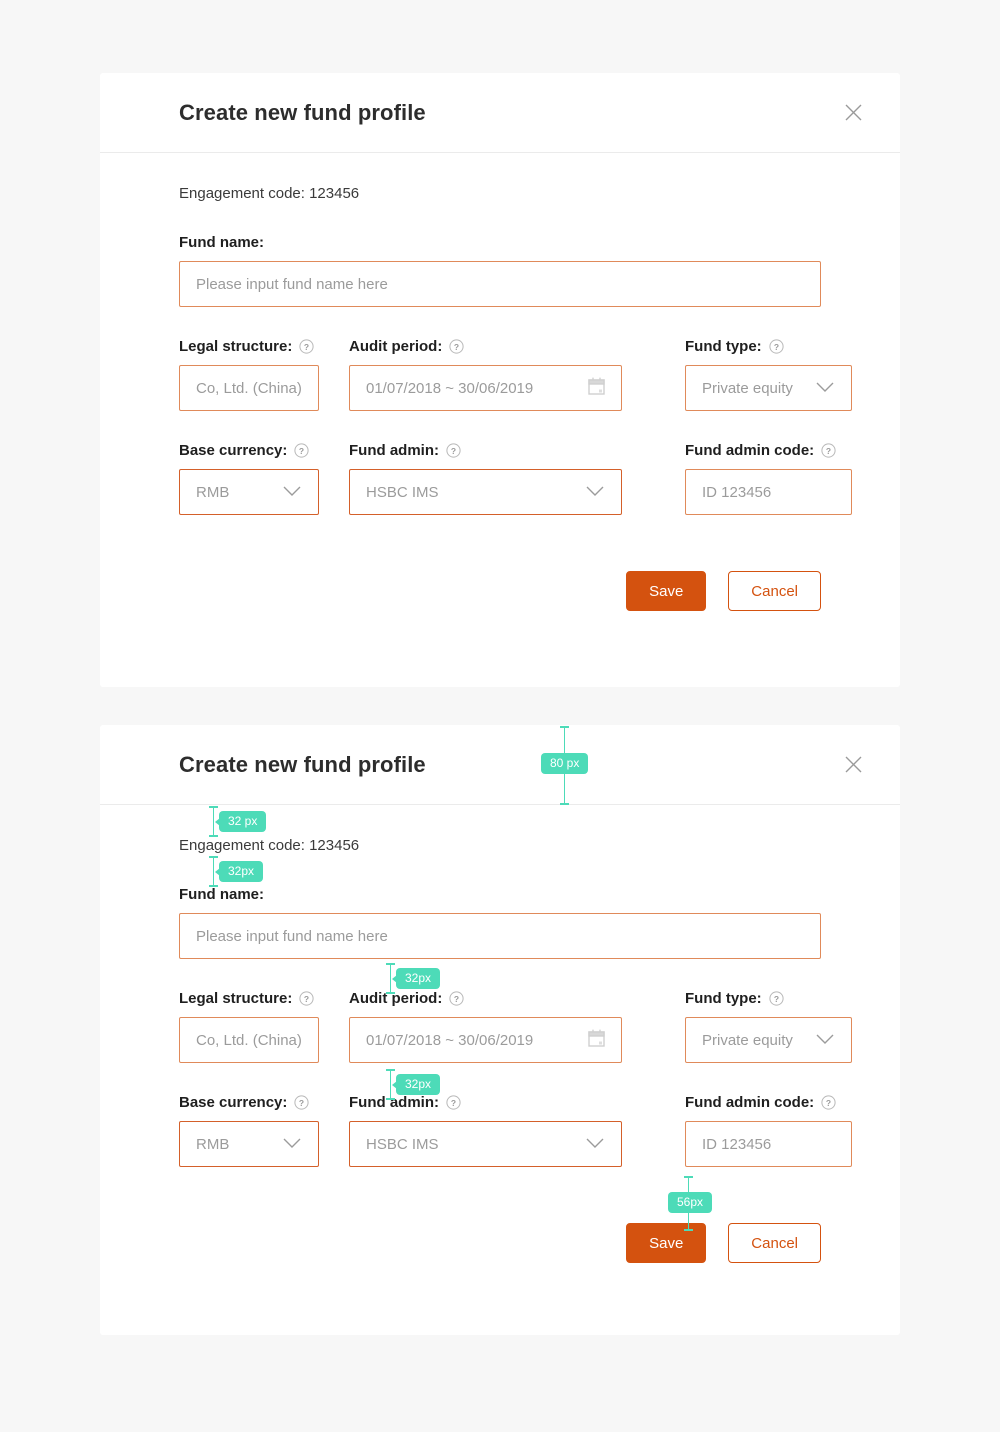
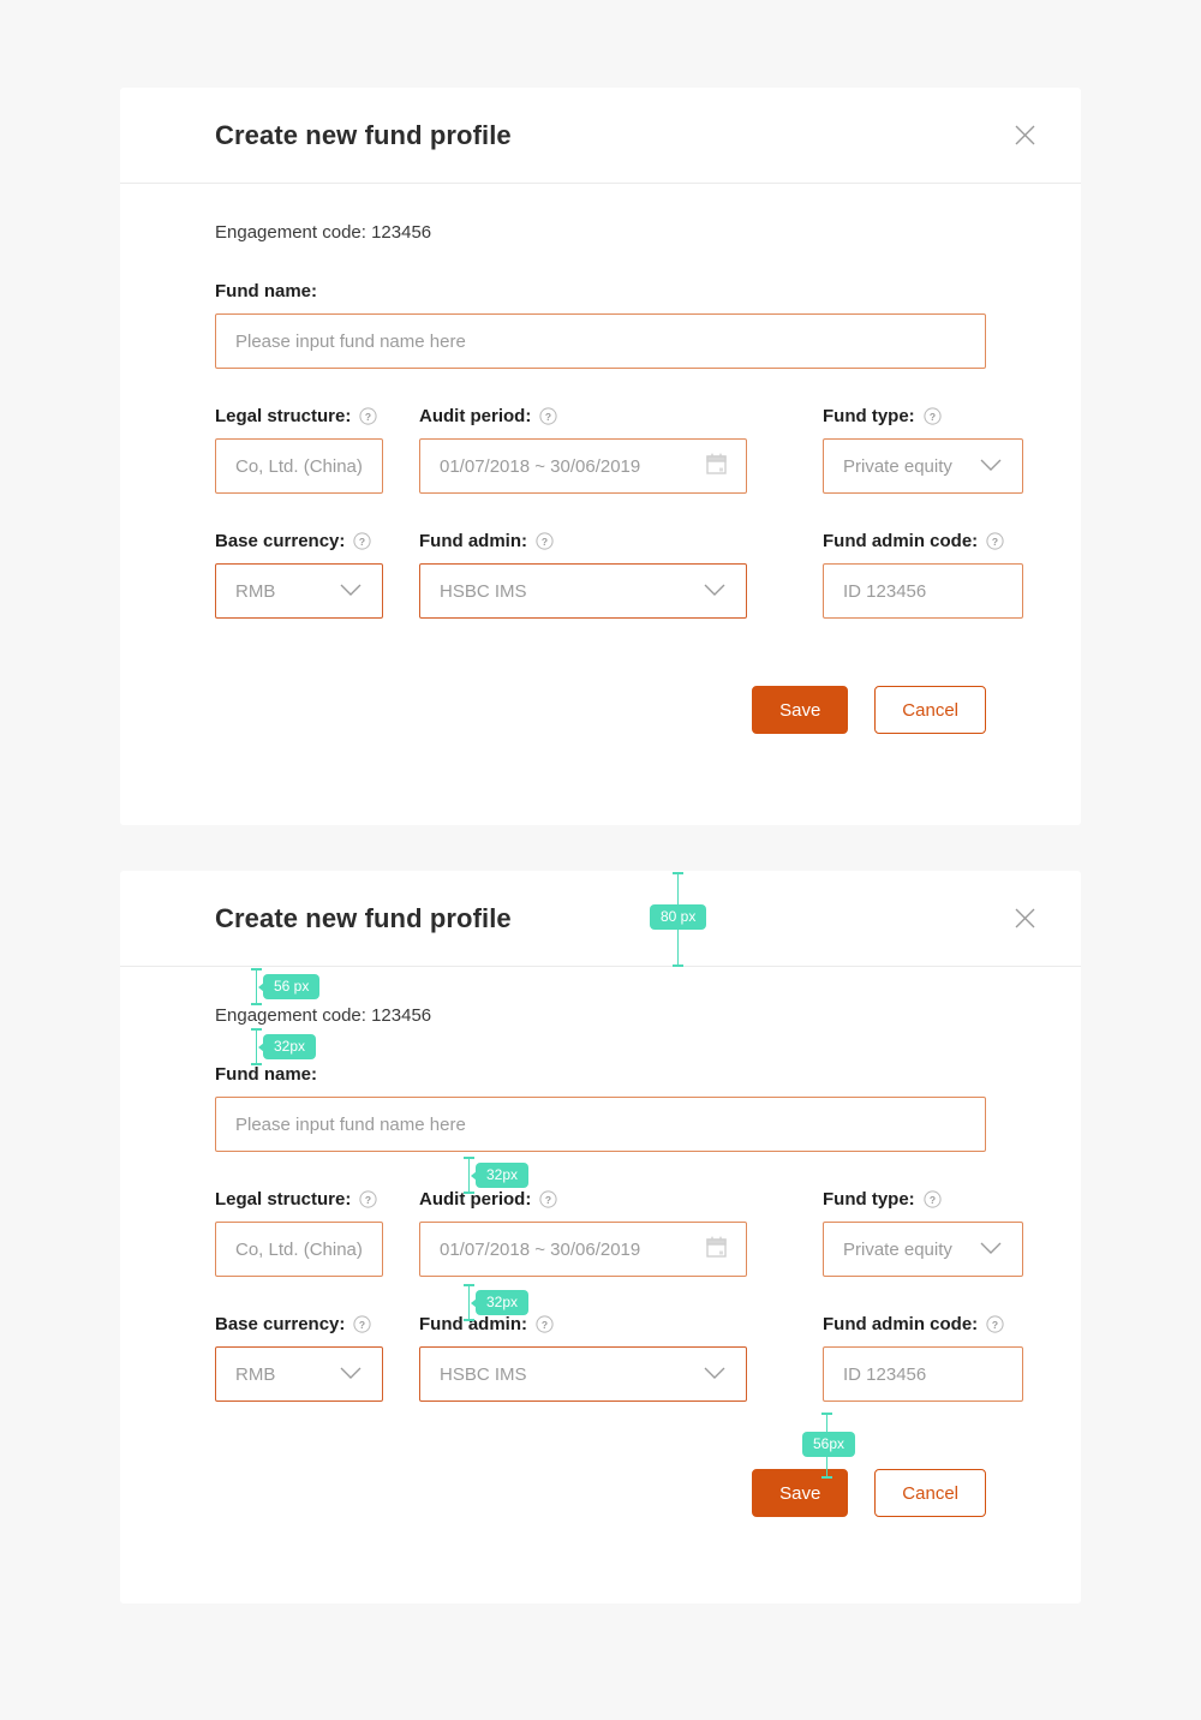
  Create new fund profile
  Engagement code: 123456
  Fund name:
  Please input fund name here
  Legal structure:
  ?
  Co, Ltd. (China)
  Audit period:
  ?
  01/07/2018 ~ 30/06/2019
  Fund type:
  ?
  Private equity
  Base currency:
  ?
  RMB
  Fund admin:
  ?
  HSBC IMS
  Fund admin code:
  ?
  ID 123456
  Save
  Cancel
  Create new fund profile
  Engagement code: 123456
  Fund name:
  Please input fund name here
  Legal structure:
  ?
  Co, Ltd. (China)
  Audit period:
  ?
  01/07/2018 ~ 30/06/2019
  Fund type:
  ?
  Private equity
  Base currency:
  ?
  RMB
  Fund admin:
  ?
  HSBC IMS
  Fund admin code:
  ?
  ID 123456
  Save
  Cancel
  80 px
- 32 px
+ 56 px
  32px
  32px
  32px
  56px
